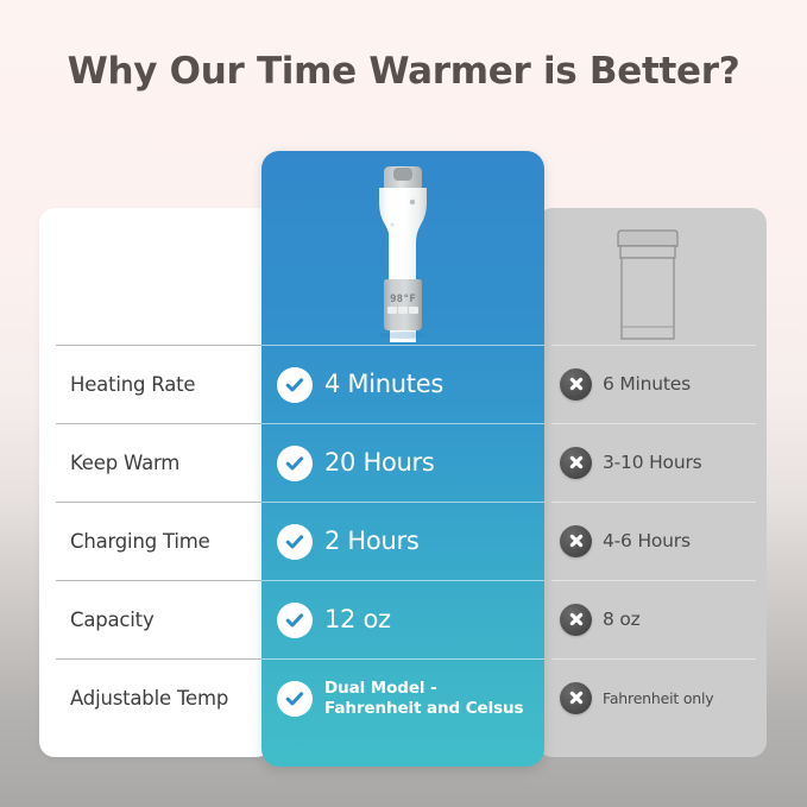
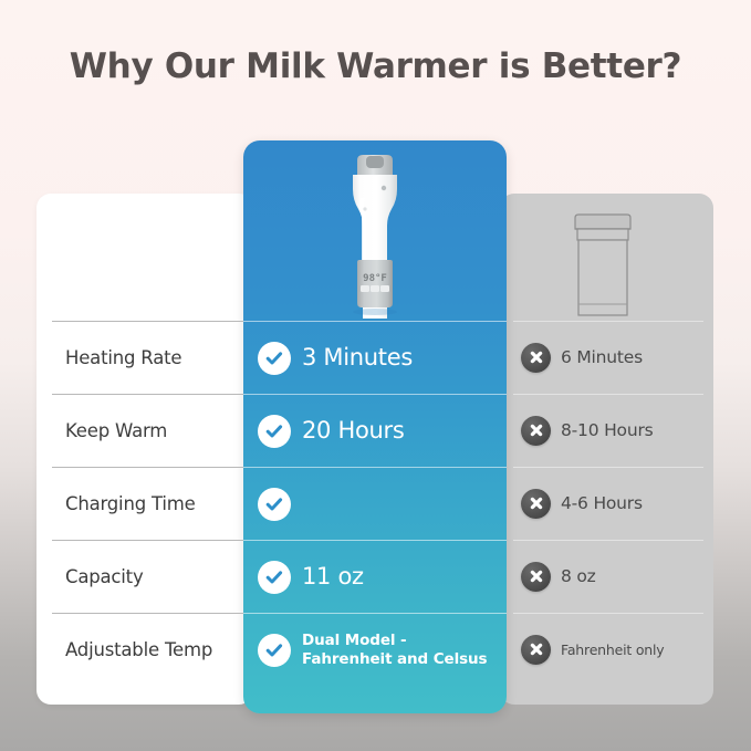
- Why Our Time Warmer is Better?
+ Why Our Milk Warmer is Better?
  98°F
  Heating Rate
- 4 Minutes
+ 3 Minutes
  6 Minutes
  Keep Warm
  20 Hours
- 3-10 Hours
+ 8-10 Hours
  Charging Time
- 2 Hours
  4-6 Hours
  Capacity
- 12 oz
+ 11 oz
  8 oz
  Adjustable Temp
  Dual Model -
  Fahrenheit and Celsus
  Fahrenheit only
